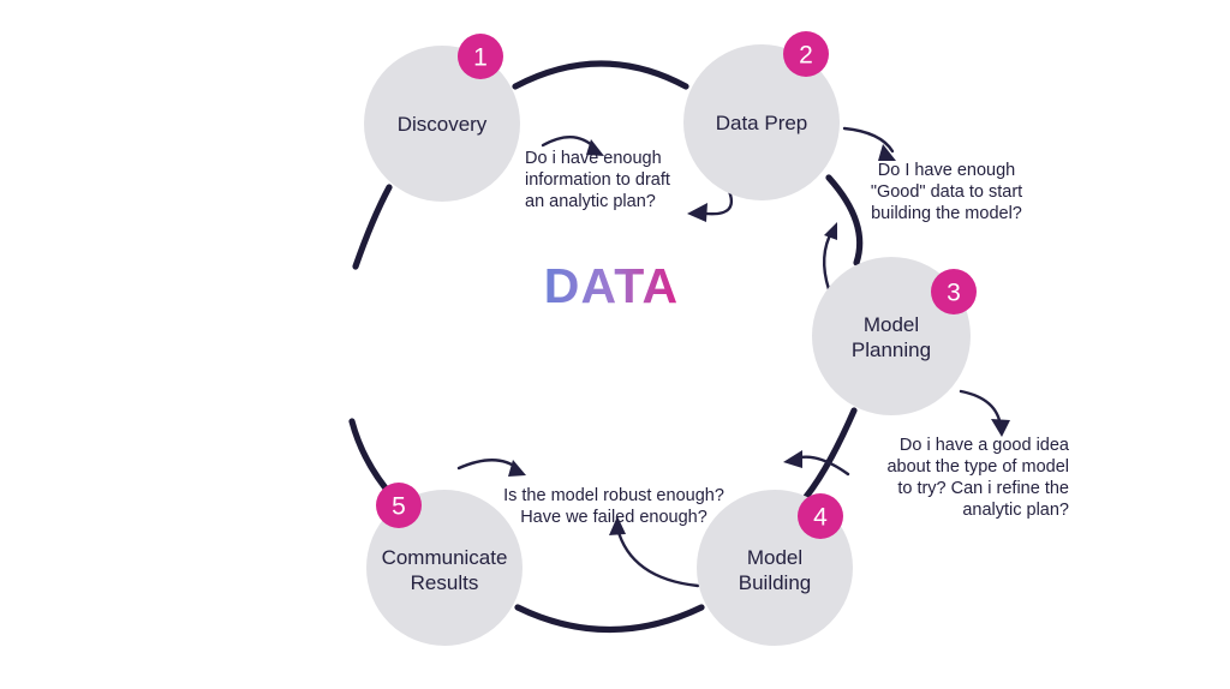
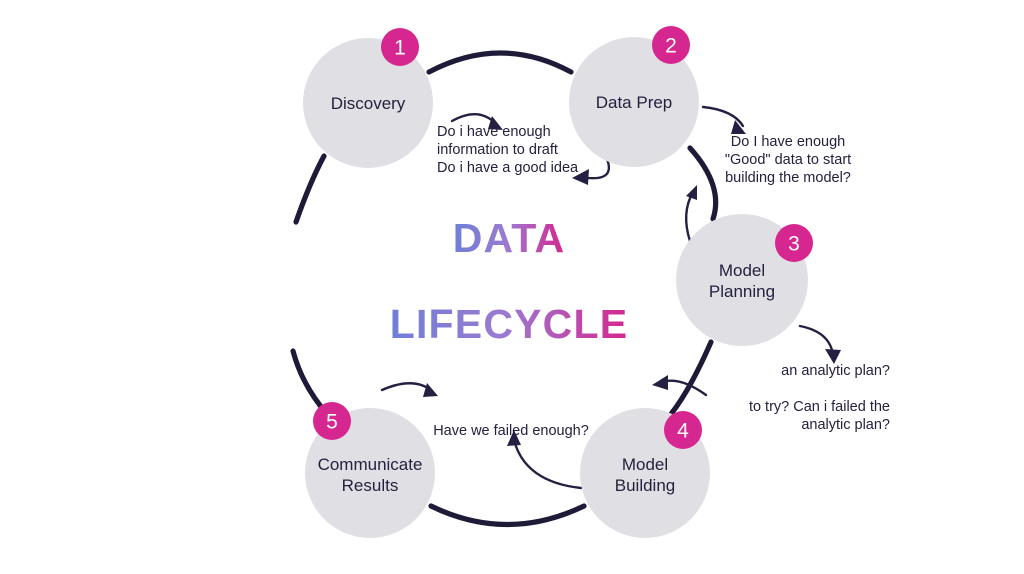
  DATA
+ LIFECYCLE
  Discovery
  1
  Data Prep
  2
  Model
  Planning
  3
  Model
  Building
  4
  Communicate
  Results
  5
  Do i have enough
  information to draft
- an analytic plan?
+ Do i have a good idea
  Do I have enough
  "Good" data to start
  building the model?
- Do i have a good idea
+ an analytic plan?
- about the type of model
- to try? Can i refine the
+ to try? Can i failed the
  analytic plan?
- Is the model robust enough?
  Have we failed enough?
